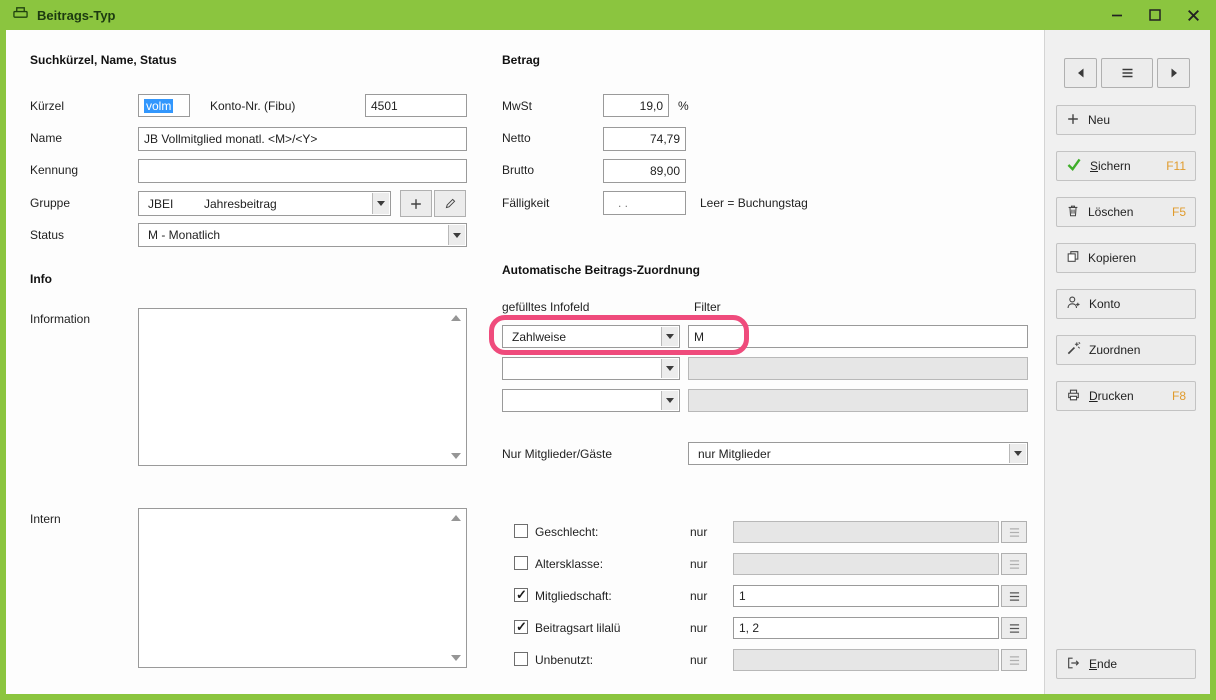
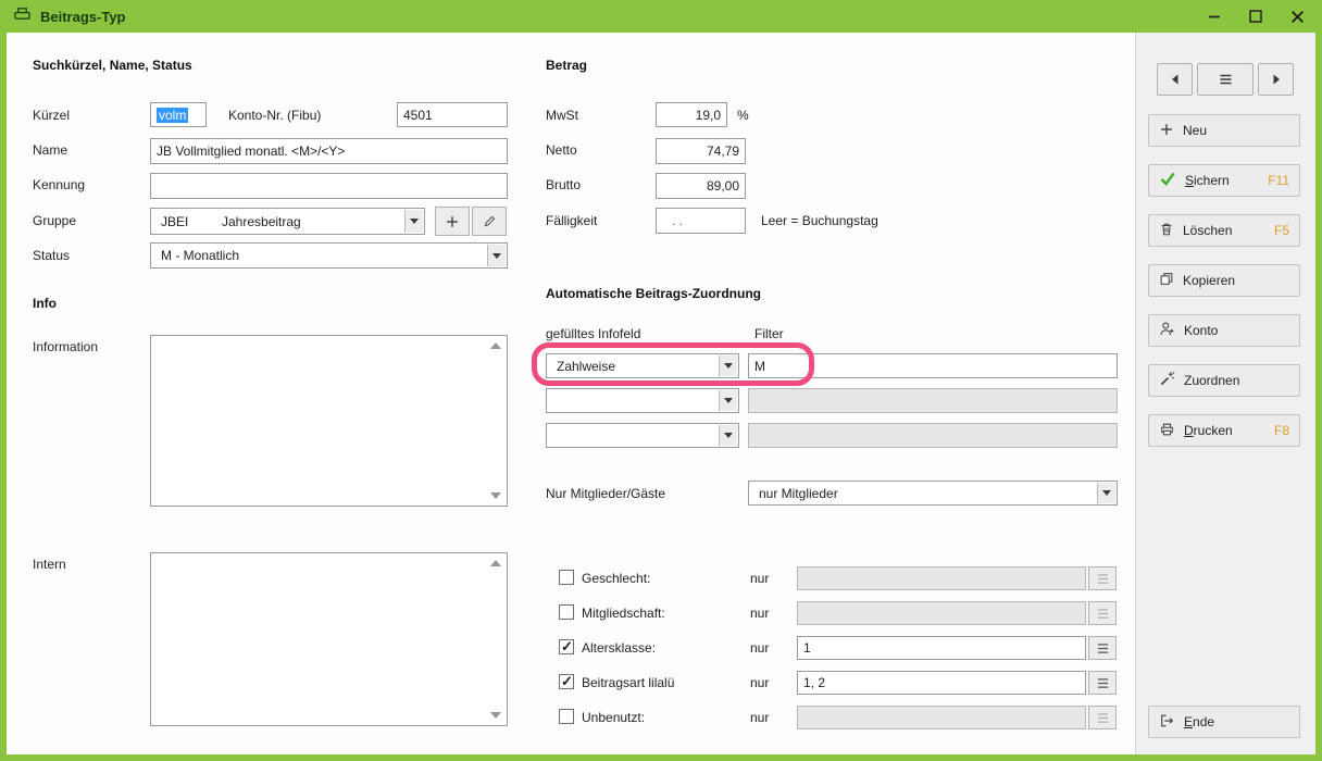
  Beitrags-Typ
  Suchkürzel, Name, Status
  Kürzel
  volm
  Konto-Nr. (Fibu)
  4501
  Name
  JB Vollmitglied monatl. <M>/<Y>
  Kennung
  Gruppe
  JBEI
  Jahresbeitrag
  Status
  M - Monatlich
  Info
  Information
  Intern
  Betrag
  MwSt
  19,0
  %
  Netto
  74,79
  Brutto
  89,00
  Fälligkeit
  . .
  Leer = Buchungstag
  Automatische Beitrags-Zuordnung
  gefülltes Infofeld
  Filter
  Zahlweise
  M
  Nur Mitglieder/Gäste
  nur Mitglieder
  Geschlecht:
  nur
- Altersklasse:
+ Mitgliedschaft:
  nur
- Mitgliedschaft:
+ Altersklasse:
  nur
  1
  Beitragsart lilalü
  nur
  1, 2
  Unbenutzt:
  nur
  Neu
  Sichern
  F11
  Löschen
  F5
  Kopieren
  Konto
  Zuordnen
  Drucken
  F8
  Ende
